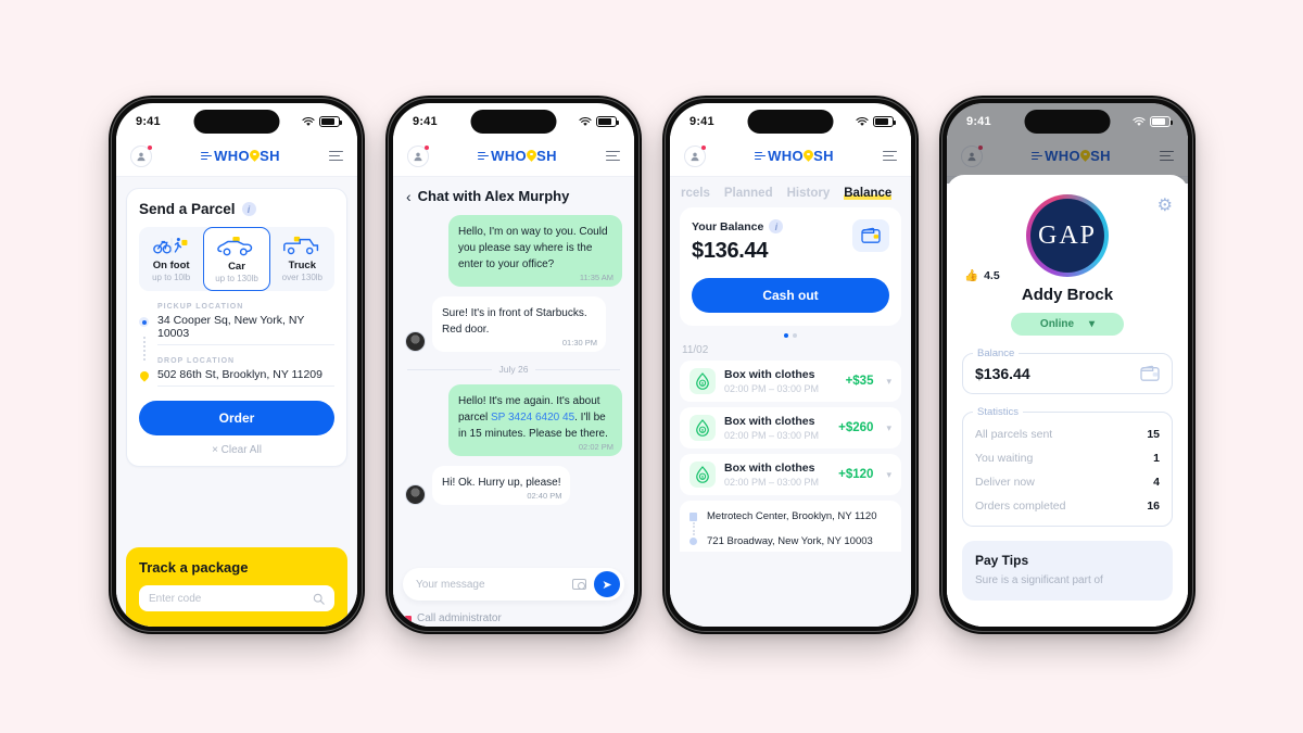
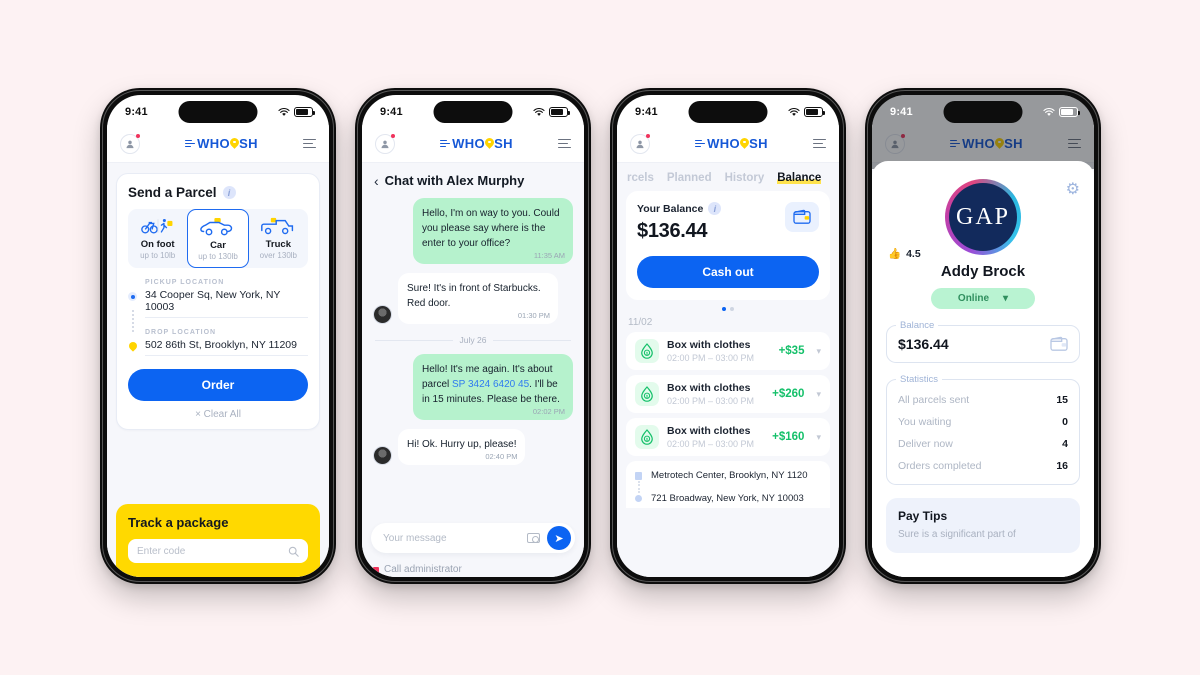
  9:41
  WH
  O
  SH
  Send a Parcel
  i
  On foot
  up to 10lb
  Car
  up to 130lb
  Truck
  over 130lb
  34 Cooper Sq, New York, NY 10003
  502 86th St, Brooklyn, NY 11209
  Order
  × Clear All
  Track a package
  Enter code
  9:41
  WH
  O
  SH
  ‹
  Chat with Alex Murphy
  Hello, I'm on way to you. Could you please say where is the enter to your office?
  11:35 AM
  Sure! It's in front of Starbucks. Red door.
  01:30 PM
  July 26
  Hello! It's me again. It's about parcel SP 3424 6420 45. I'll be in 15 minutes. Please be there.
  02:02 PM
  Hi! Ok. Hurry up, please!
  02:40 PM
  Your message
  ➤
  Call administrator
  9:41
  WH
  O
  SH
  rcels
  Planned
  History
  Balance
  Your Balance
  i
  $136.44
  Cash out
  11/02
  Box with clothes
  02:00 PM – 03:00 PM
  +$35
  ▾
  Box with clothes
  02:00 PM – 03:00 PM
  +$260
  ▾
  Box with clothes
  02:00 PM – 03:00 PM
- +$120
+ +$160
  ▾
  Metrotech Center, Brooklyn, NY 1120
  721 Broadway, New York, NY 10003
  9:41
  WH
  O
  SH
  ⚙
  GAP
  👍
  4.5
  Addy Brock
  Online
  ▾
  Balance
  $136.44
  Statistics
  All parcels sent
  15
  You waiting
- 1
+ 0
  Deliver now
  4
  Orders completed
  16
  Pay Tips
  Sure is a significant part of
